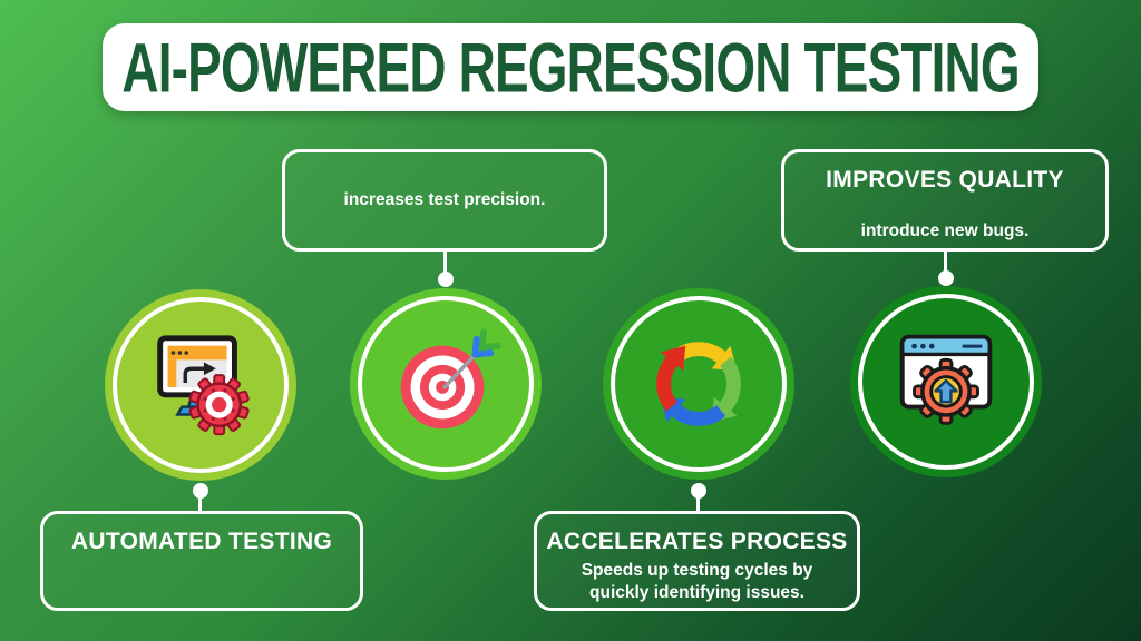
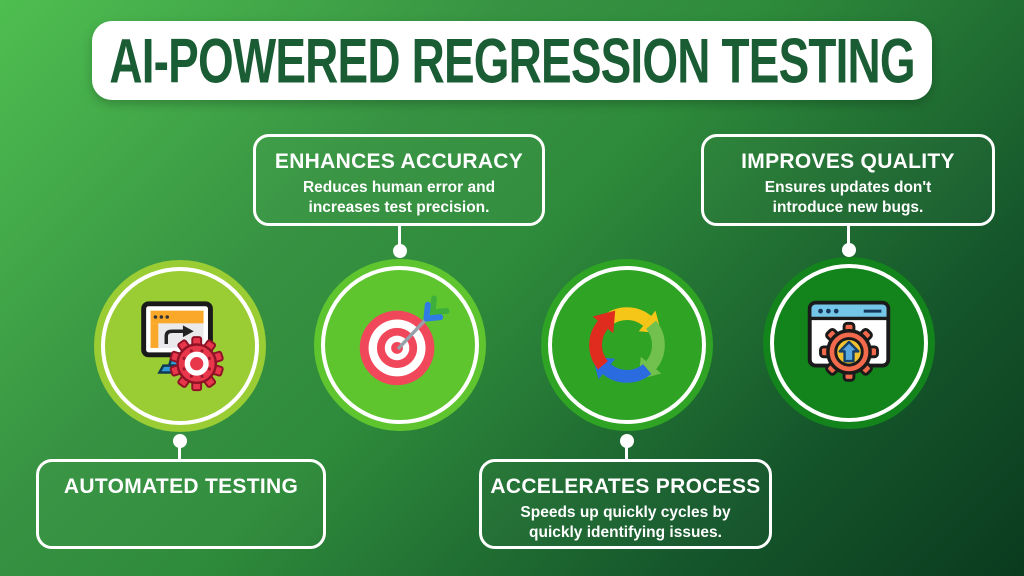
  AI-POWERED REGRESSION TESTING
+ ENHANCES ACCURACY
+ Reduces human error and
  increases test precision.
  IMPROVES QUALITY
+ Ensures updates don't
  introduce new bugs.
  AUTOMATED TESTING
  ACCELERATES PROCESS
- Speeds up testing cycles by
+ Speeds up quickly cycles by
  quickly identifying issues.
